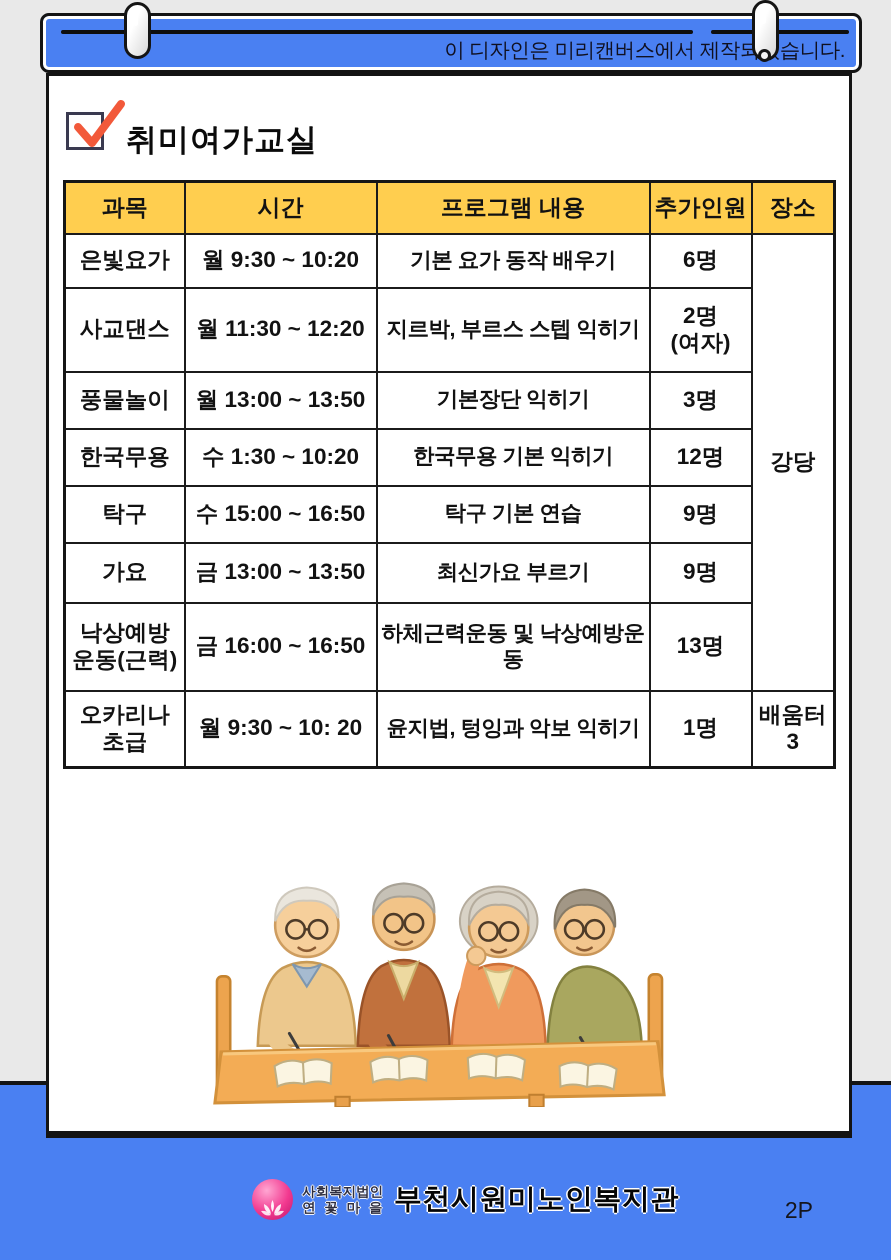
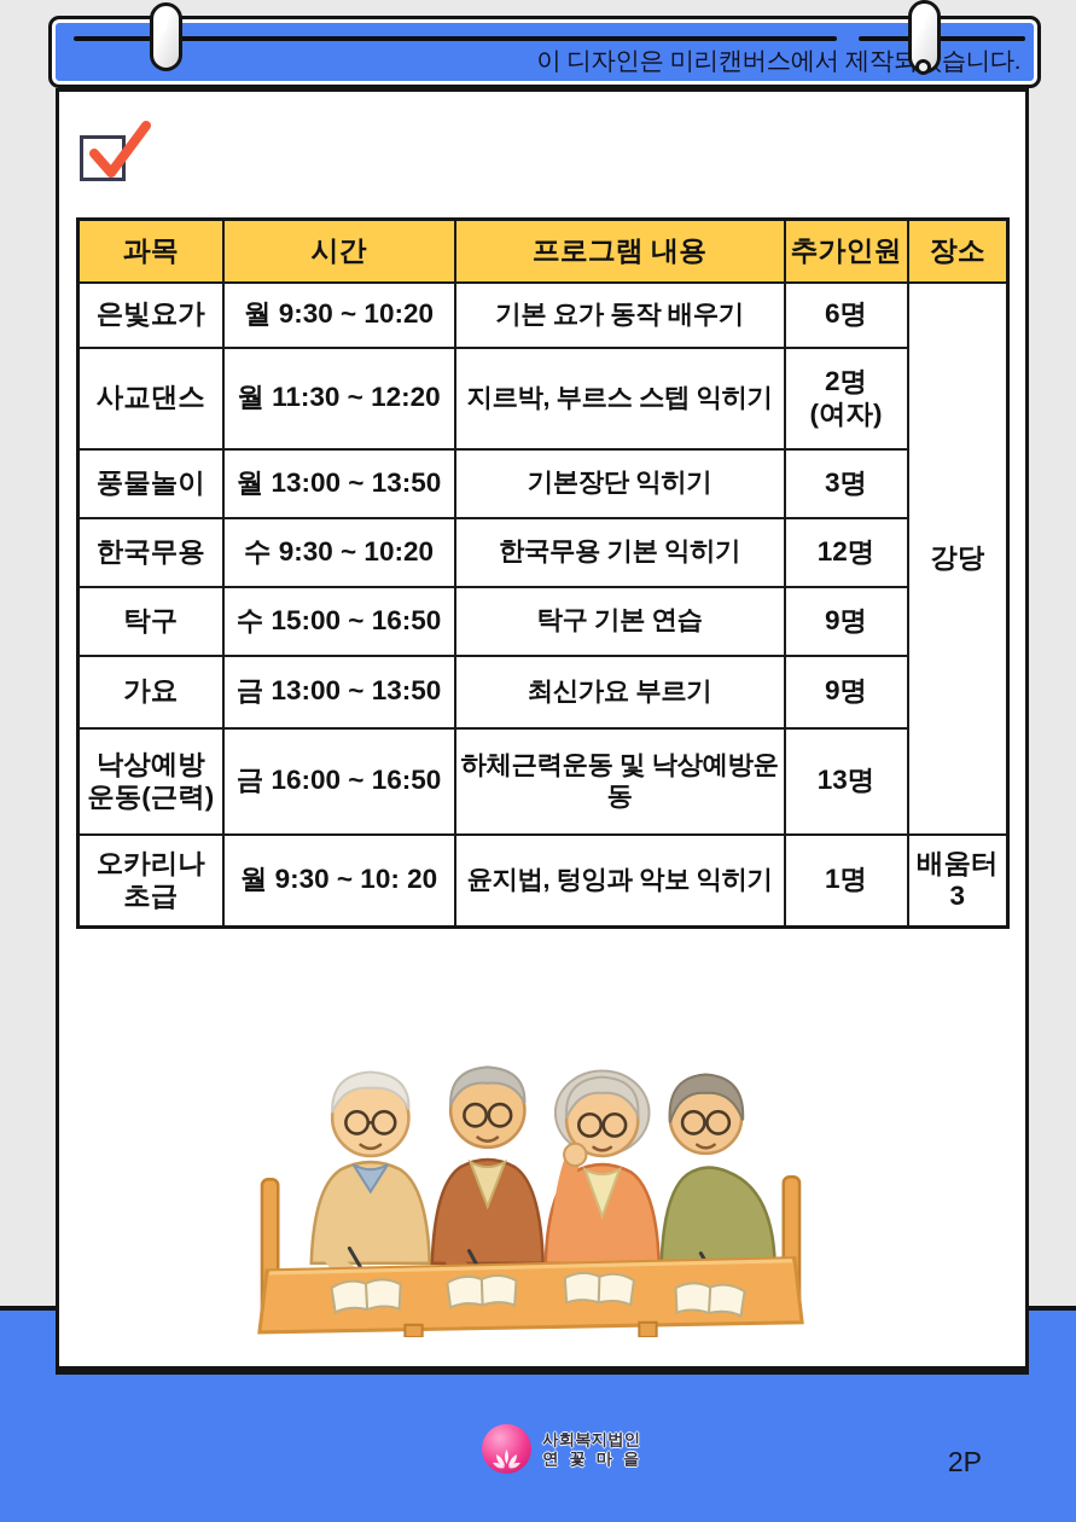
  사회복지법인
  연 꽃 마 을
- 부천시원미노인복지관
  2P
- 취미여가교실
  과목	시간	프로그램 내용	추가인원	장소
  은빛요가	월 9:30 ~ 10:20	기본 요가 동작 배우기	6명	강당
  사교댄스	월 11:30 ~ 12:20	지르박, 부르스 스텝 익히기	2명(여자)
  풍물놀이	월 13:00 ~ 13:50	기본장단 익히기	3명
- 한국무용	수 1:30 ~ 10:20	한국무용 기본 익히기	12명
+ 한국무용	수 9:30 ~ 10:20	한국무용 기본 익히기	12명
  탁구	수 15:00 ~ 16:50	탁구 기본 연습	9명
  가요	금 13:00 ~ 13:50	최신가요 부르기	9명
  낙상예방운동(근력)	금 16:00 ~ 16:50	하체근력운동 및 낙상예방운동	13명
  오카리나초급	월 9:30 ~ 10: 20	윤지법, 텅잉과 악보 익히기	1명	배움터3
  이 디자인은 미리캔버스에서 제작되습니다.
